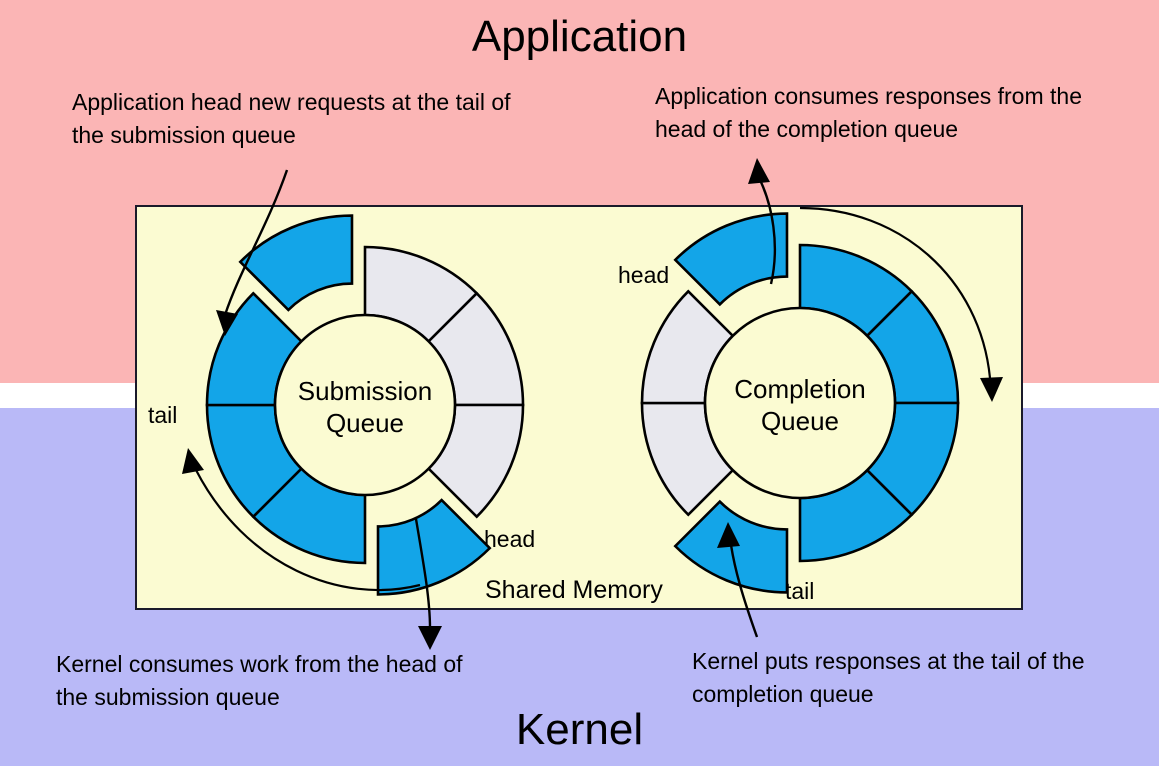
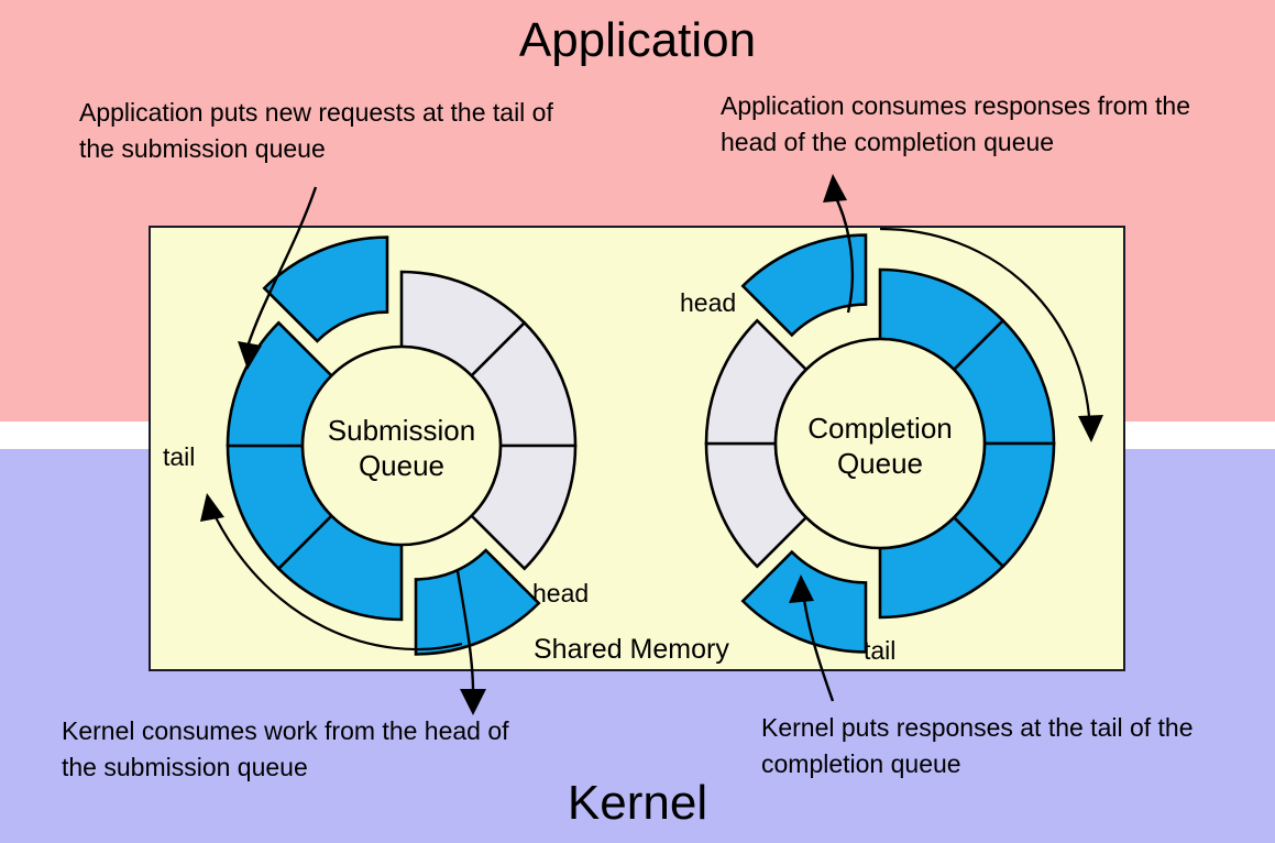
  Application
  Kernel
- Application head new requests at the tail of the submission queue
+ Application puts new requests at the tail of the submission queue
  Application consumes responses from the head of the completion queue
  Kernel consumes work from the head of the submission queue
  Kernel puts responses at the tail of the completion queue
  tail
  head
  head
  ail
  Shared Memory
  Submission
  Queue
  Completion
  Queue
